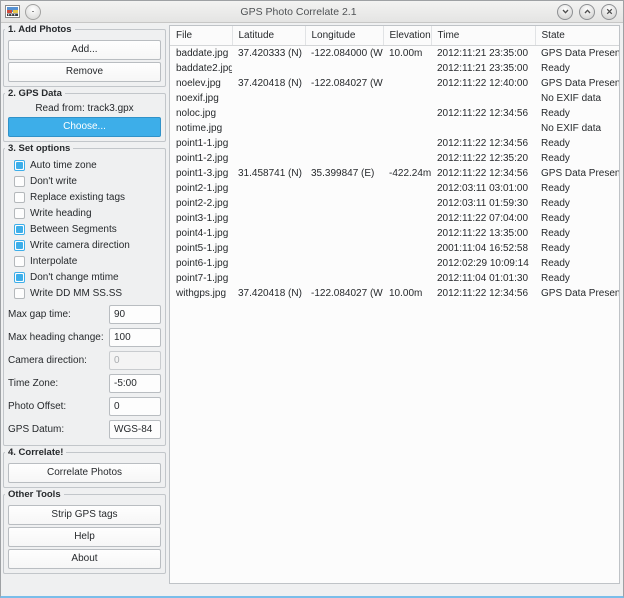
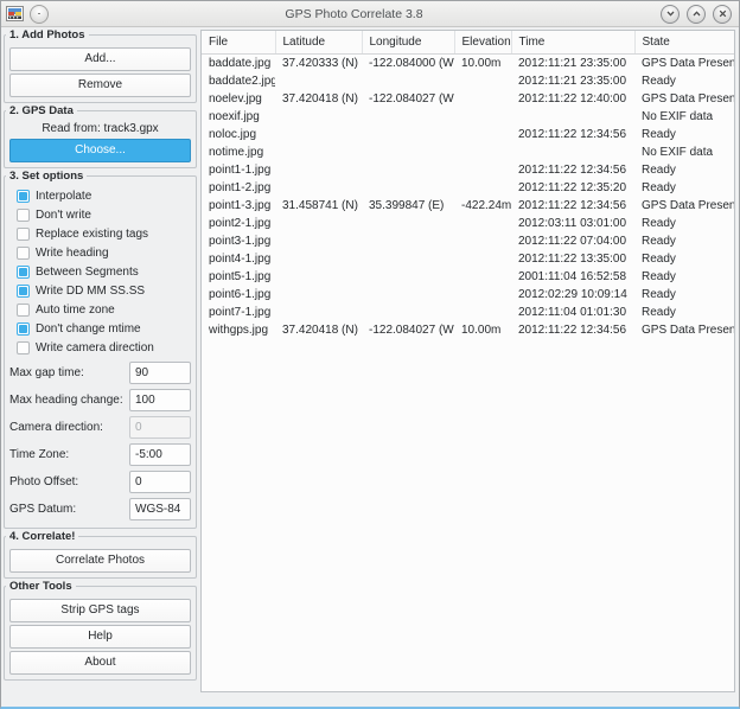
- GPS Photo Correlate 2.1
+ GPS Photo Correlate 3.8
  1. Add Photos
  Add...
  Remove
  2. GPS Data
  Read from: track3.gpx
  Choose...
  3. Set options
- Auto time zone
+ Interpolate
  Don't write
  Replace existing tags
  Write heading
  Between Segments
- Write camera direction
+ Write DD MM SS.SS
- Interpolate
+ Auto time zone
  Don't change mtime
- Write DD MM SS.SS
+ Write camera direction
  Max gap time:
  90
  Max heading change:
  100
  Camera direction:
  0
  Time Zone:
  -5:00
  Photo Offset:
  0
  GPS Datum:
  WGS-84
  4. Correlate!
  Correlate Photos
  Other Tools
  Strip GPS tags
  Help
  About
  File	Latitude	Longitude	Elevation	Time	State
  baddate.jpg	37.420333 (N)	-122.084000 (W	10.00m	2012:11:21 23:35:00	GPS Data Presen
  baddate2.jpg				2012:11:21 23:35:00	Ready
  noelev.jpg	37.420418 (N)	-122.084027 (W		2012:11:22 12:40:00	GPS Data Presen
  noexif.jpg					No EXIF data
  noloc.jpg				2012:11:22 12:34:56	Ready
  notime.jpg					No EXIF data
  point1-1.jpg				2012:11:22 12:34:56	Ready
  point1-2.jpg				2012:11:22 12:35:20	Ready
  point1-3.jpg	31.458741 (N)	35.399847 (E)	-422.24m	2012:11:22 12:34:56	GPS Data Presen
  point2-1.jpg				2012:03:11 03:01:00	Ready
- point2-2.jpg				2012:03:11 01:59:30	Ready
  point3-1.jpg				2012:11:22 07:04:00	Ready
  point4-1.jpg				2012:11:22 13:35:00	Ready
  point5-1.jpg				2001:11:04 16:52:58	Ready
  point6-1.jpg				2012:02:29 10:09:14	Ready
  point7-1.jpg				2012:11:04 01:01:30	Ready
  withgps.jpg	37.420418 (N)	-122.084027 (W	10.00m	2012:11:22 12:34:56	GPS Data Presen
